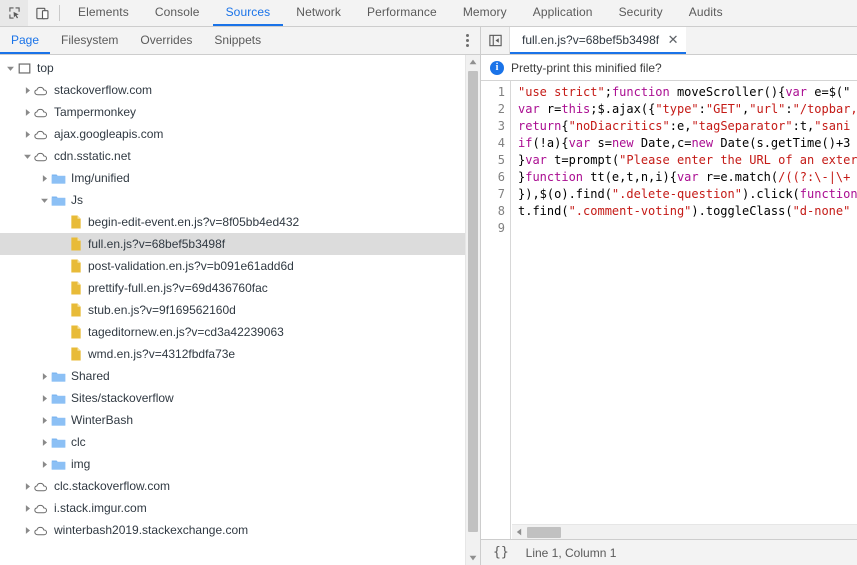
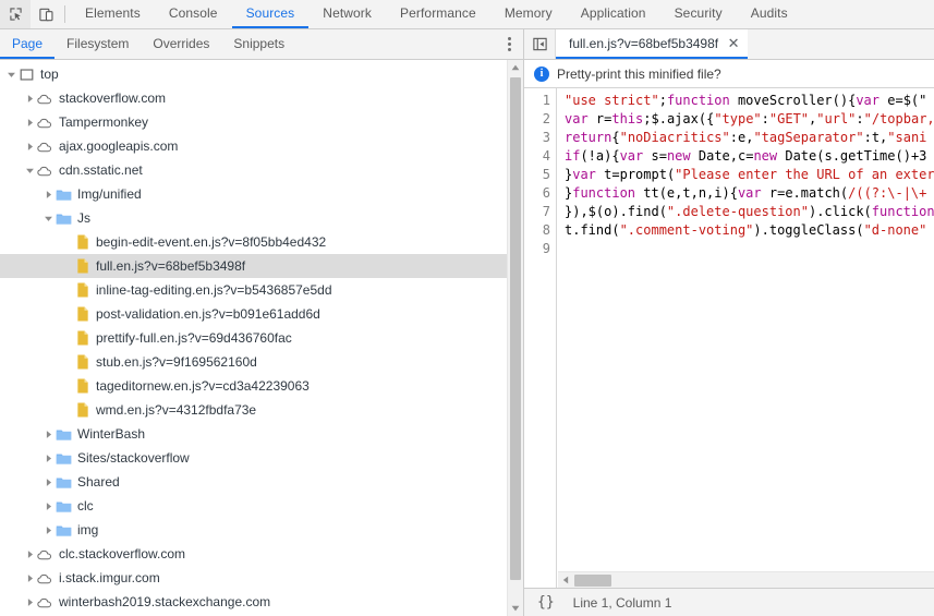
  Elements
  Console
  Sources
  Network
  Performance
  Memory
  Application
  Security
  Audits
  Page
  Filesystem
  Overrides
  Snippets
  top
  stackoverflow.com
  Tampermonkey
  ajax.googleapis.com
  cdn.sstatic.net
  Img/unified
  Js
  begin-edit-event.en.js?v=8f05bb4ed432
  full.en.js?v=68bef5b3498f
+ inline-tag-editing.en.js?v=b5436857e5dd
  post-validation.en.js?v=b091e61add6d
  prettify-full.en.js?v=69d436760fac
  stub.en.js?v=9f169562160d
  tageditornew.en.js?v=cd3a42239063
  wmd.en.js?v=4312fbdfa73e
- Shared
+ WinterBash
  Sites/stackoverflow
- WinterBash
+ Shared
  clc
  img
  clc.stackoverflow.com
  i.stack.imgur.com
  winterbash2019.stackexchange.com
  full.en.js?v=68bef5b3498f
  ✕
  i
  Pretty-print this minified file?
  1
  2
  3
  4
  5
  6
  7
  8
  9
  "use strict";function moveScroller(){var e=$("
  var r=this;$.ajax({"type":"GET","url":"/topbar,
  return{"noDiacritics":e,"tagSeparator":t,"sani
  if(!a){var s=new Date,c=new Date(s.getTime()+3
  }var t=prompt("Please enter the URL of an exter
  }function tt(e,t,n,i){var r=e.match(/((?:\-|\+
  }),$(o).find(".delete-question").click(function
  t.find(".comment-voting").toggleClass("d-none"
  {}
  Line 1, Column 1
